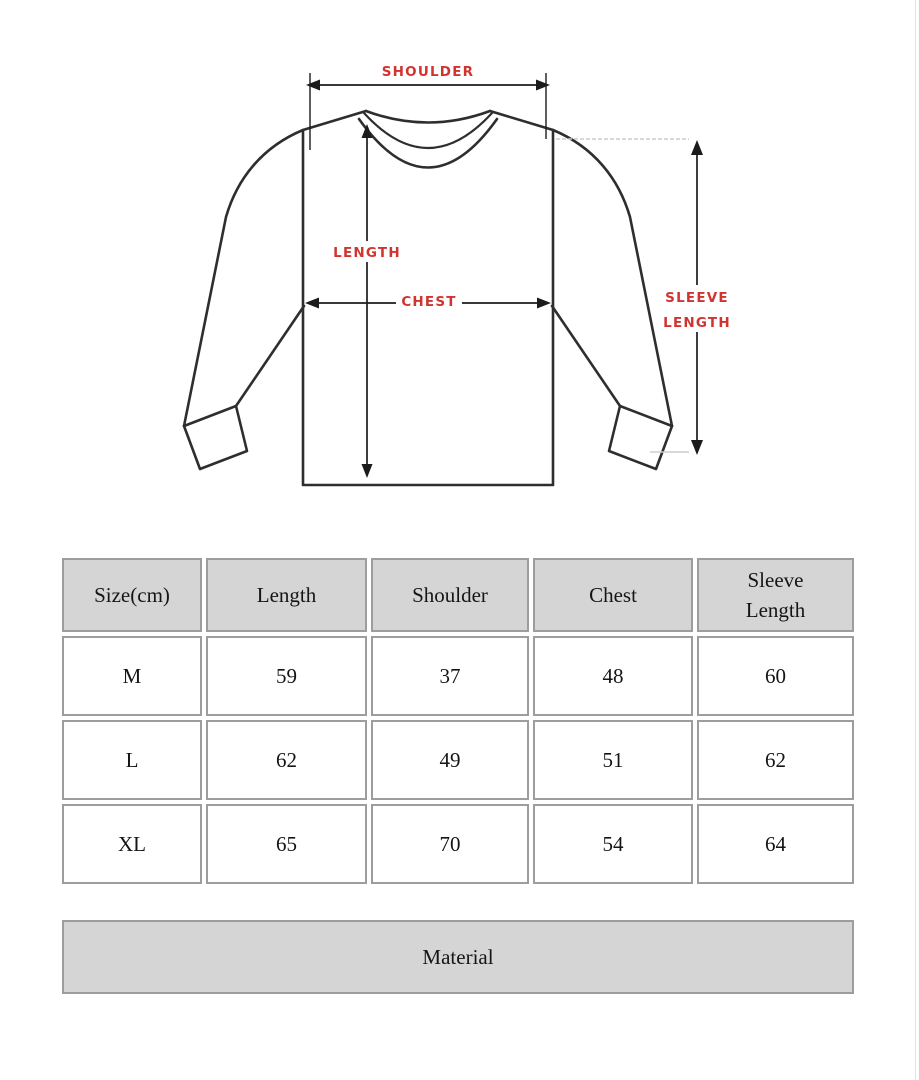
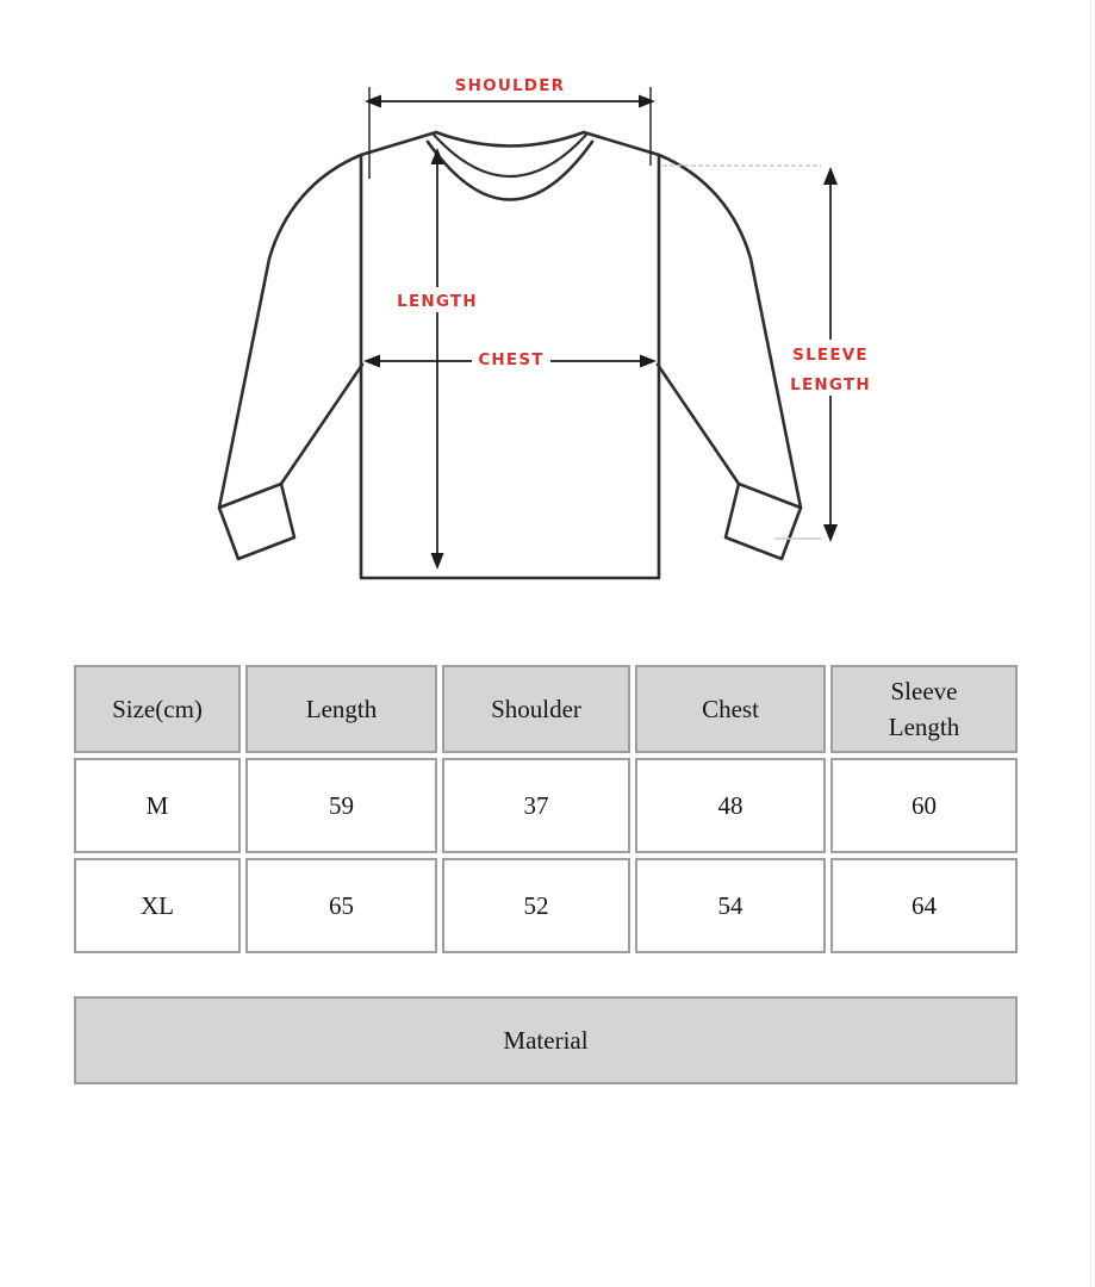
  SHOULDER
  LENGTH
  CHEST
  SLEEVE
  LENGTH
  Size(cm)	Length	Shoulder	Chest	Sleeve Length
  M	59	37	48	60
- L	62	49	51	62
- XL	65	70	54	64
+ XL	65	52	54	64
  Material
